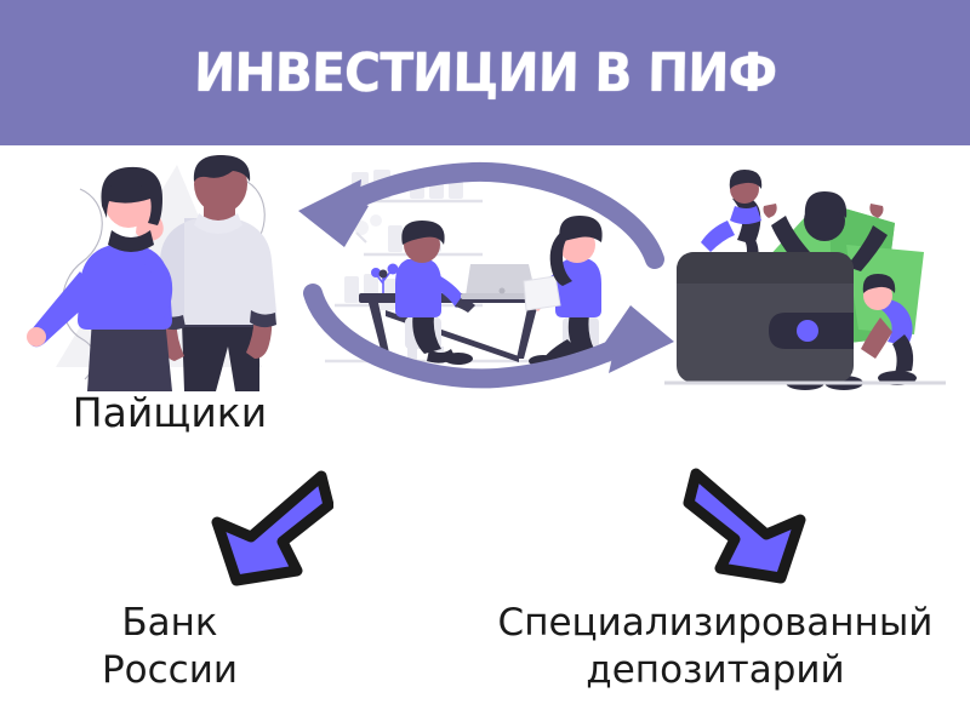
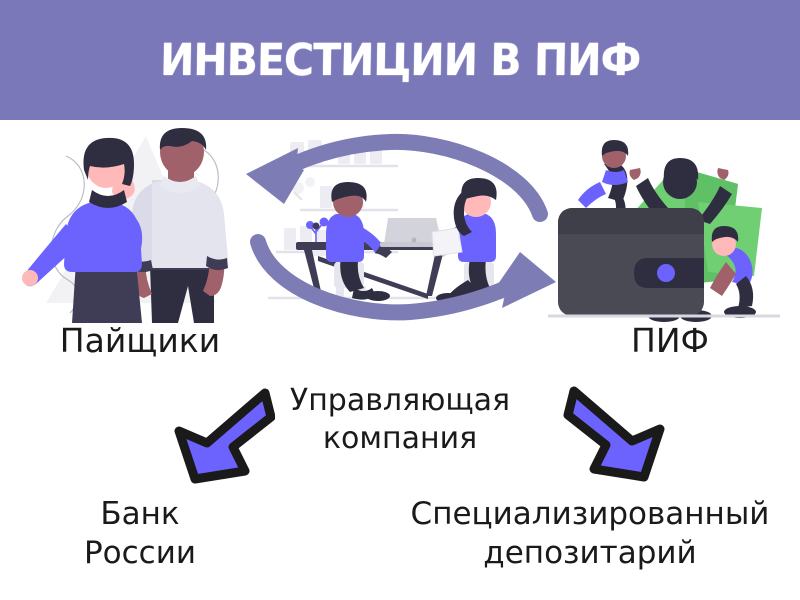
  ИНВЕСТИЦИИ В ПИФ
  Пайщики
+ ПИФ
+ Управляющая
+ компания
  Банк
  России
  Специализированный
  депозитарий
